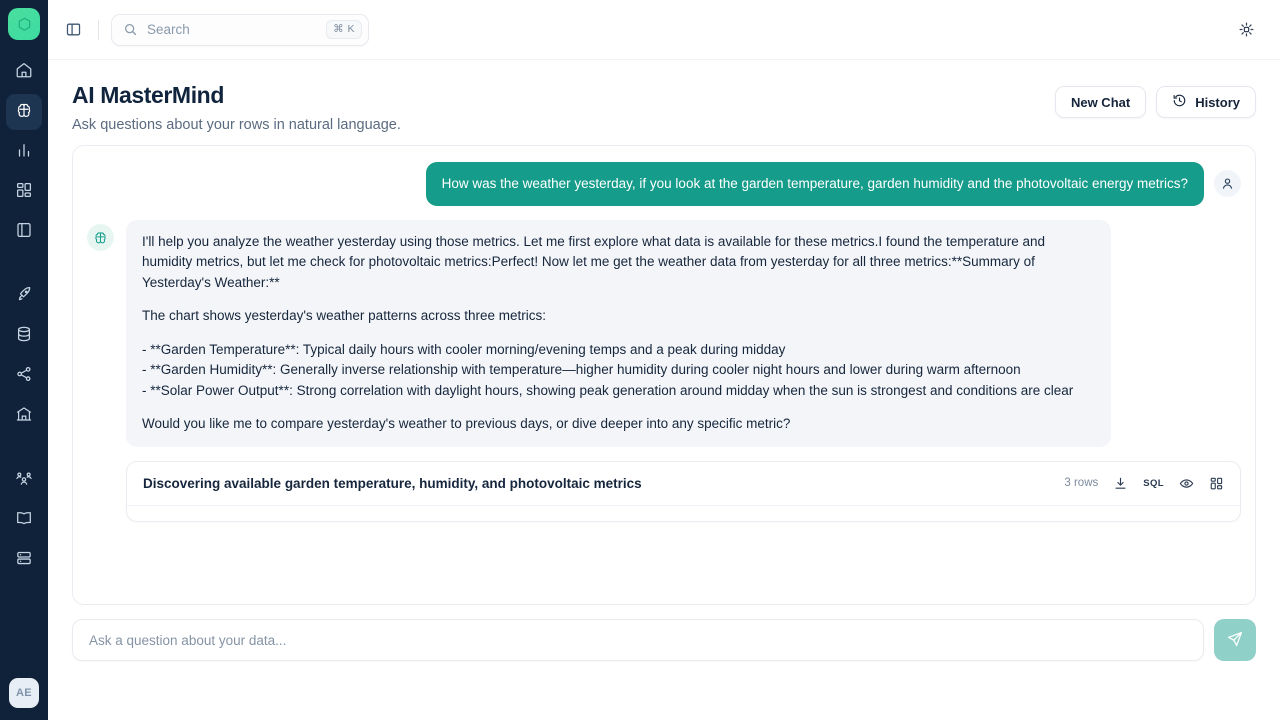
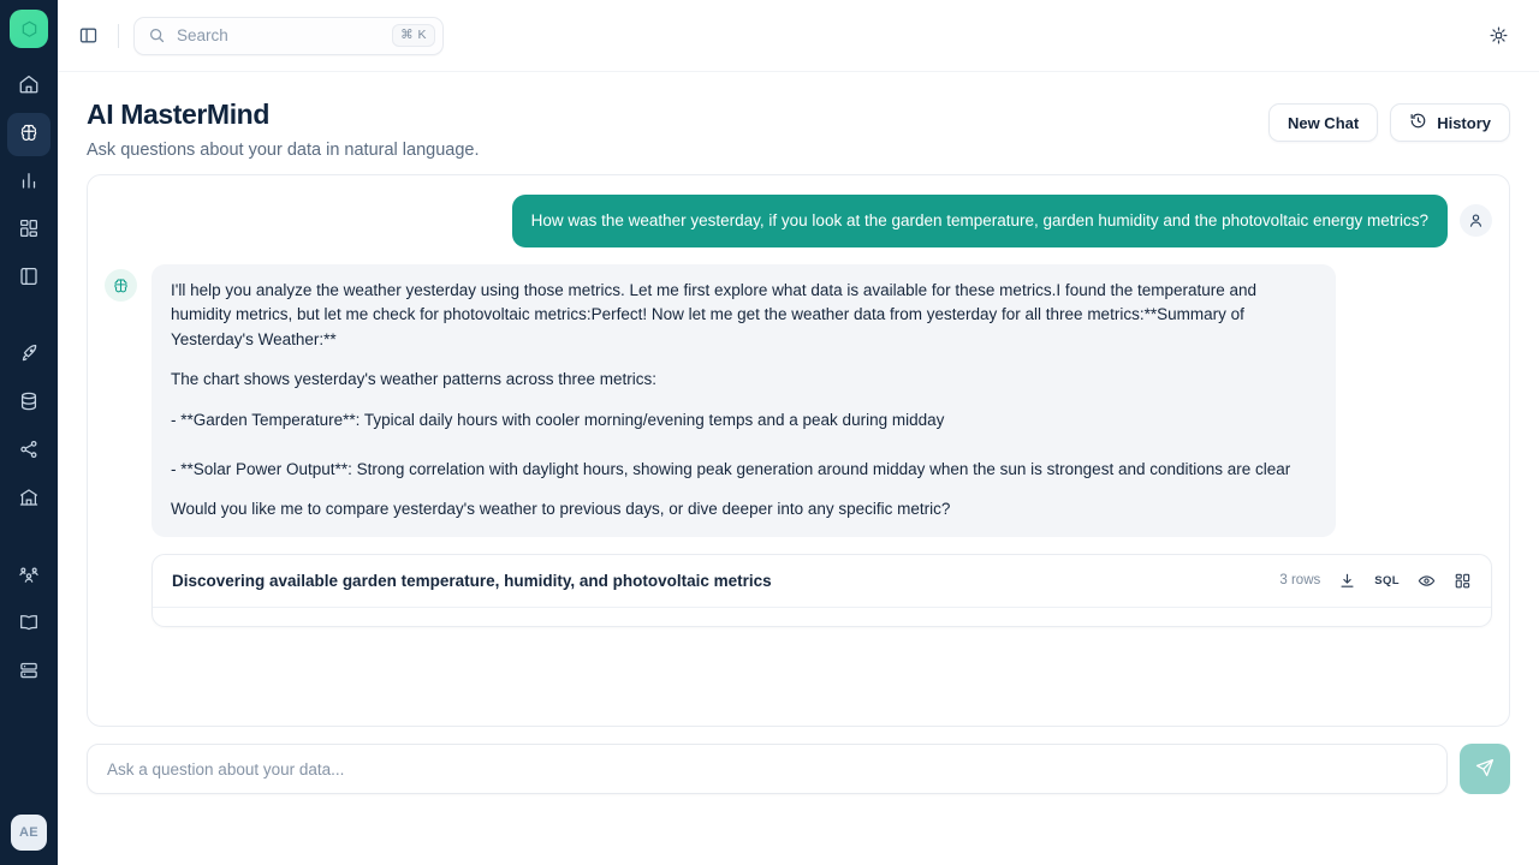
  AE
  Search
  ⌘ K
  AI MasterMind
- Ask questions about your rows in natural language.
+ Ask questions about your data in natural language.
  New Chat
  History
  How was the weather yesterday, if you look at the garden temperature, garden humidity and the photovoltaic energy metrics?
  I'll help you analyze the weather yesterday using those metrics. Let me first explore what data is available for these metrics.I found the temperature and humidity metrics, but let me check for photovoltaic metrics:Perfect! Now let me get the weather data from yesterday for all three metrics:**Summary of Yesterday's Weather:**
  The chart shows yesterday's weather patterns across three metrics:
  - **Garden Temperature**: Typical daily hours with cooler morning/evening temps and a peak during midday
- - **Garden Humidity**: Generally inverse relationship with temperature—higher humidity during cooler night hours and lower during warm afternoon
  - **Solar Power Output**: Strong correlation with daylight hours, showing peak generation around midday when the sun is strongest and conditions are clear
  Would you like me to compare yesterday's weather to previous days, or dive deeper into any specific metric?
  Discovering available garden temperature, humidity, and photovoltaic metrics
  3 rows
  SQL
  Ask a question about your data...
